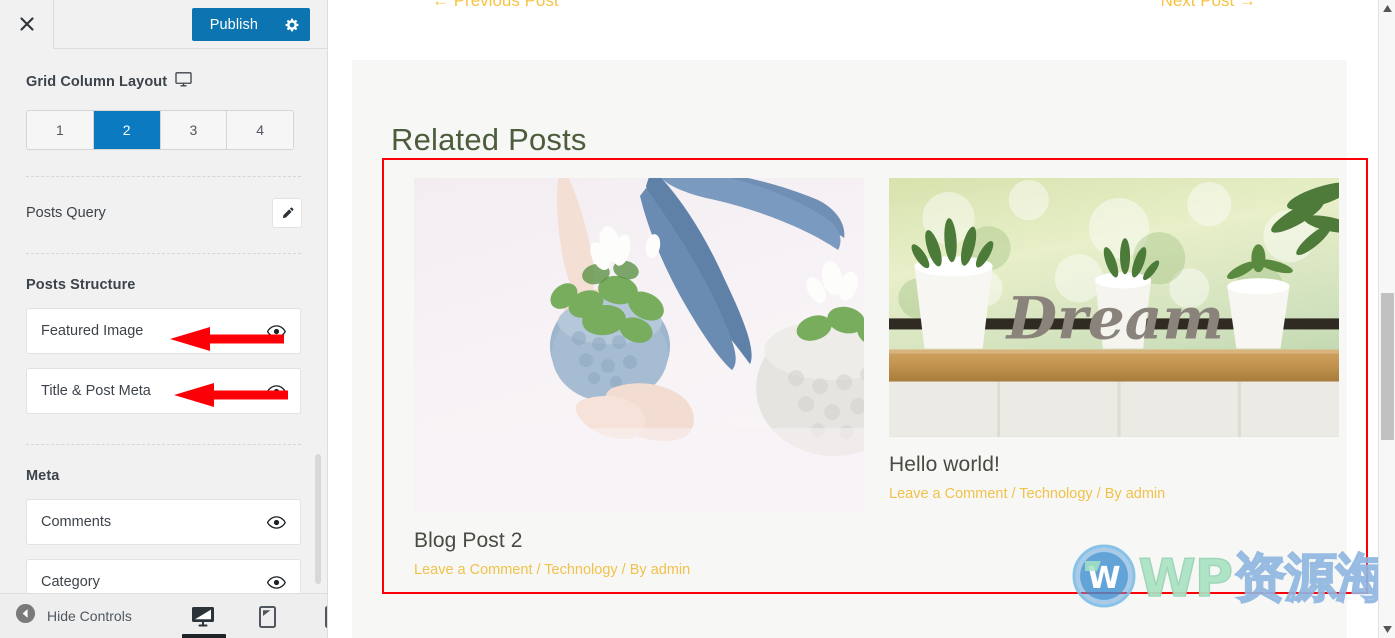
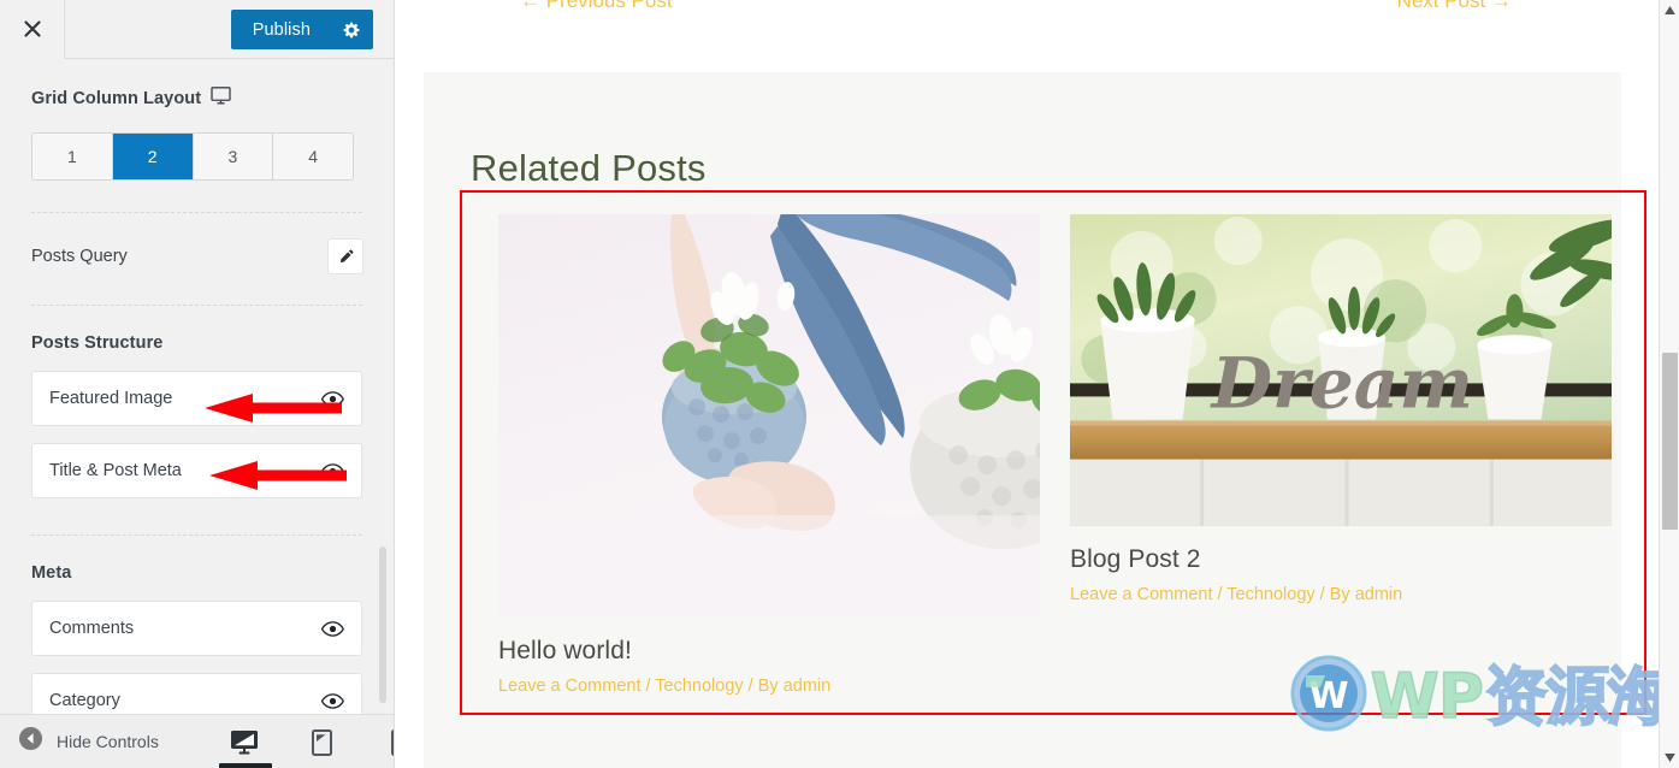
  Publish
  Grid Column Layout
  1
  2
  3
  4
  Posts Query
  Posts Structure
  Featured Image
  Title & Post Meta
  Meta
  Comments
  Category
  Hide Controls
  ← Previous Post
  Next Post →
  Related Posts
- Blog Post 2
+ Hello world!
  Leave a Comment / Technology / By admin
  Dream
- Hello world!
+ Blog Post 2
  Leave a Comment / Technology / By admin
  W
  WP
  资源海
